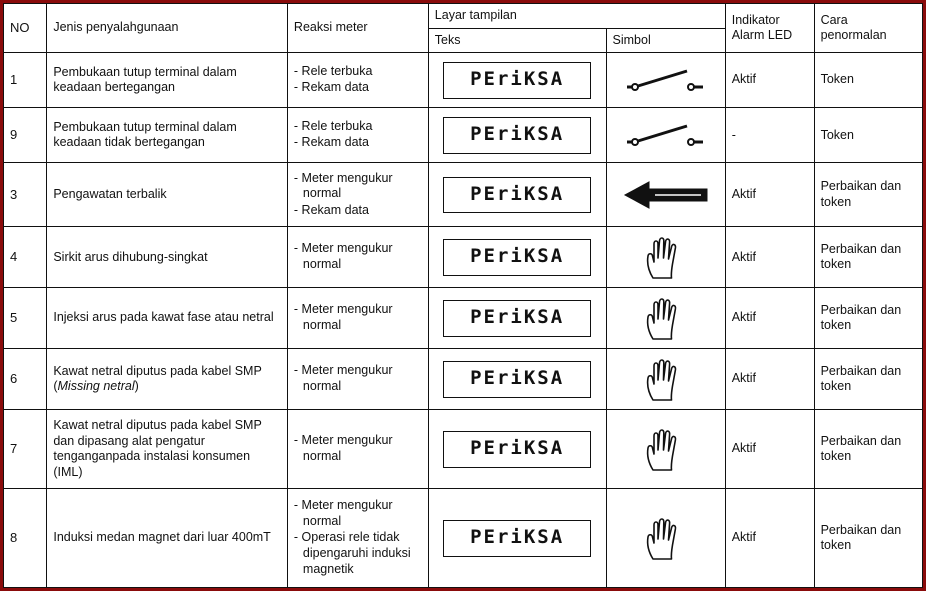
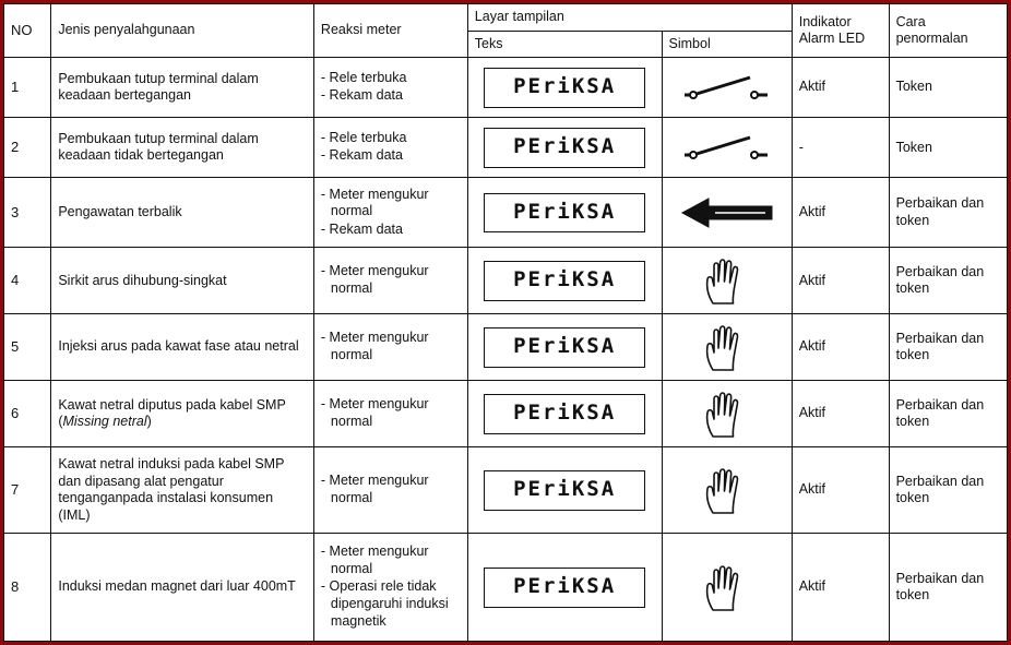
  NO	Jenis penyalahgunaan	Reaksi meter	Layar tampilan	Indikator Alarm LED	Cara penormalan
  Teks	Simbol
  1	Pembukaan tutup terminal dalam keadaan bertegangan	- Rele terbuka - Rekam data	PEriKSA		Aktif	Token
- 9	Pembukaan tutup terminal dalam keadaan tidak bertegangan	- Rele terbuka - Rekam data	PEriKSA		-	Token
+ 2	Pembukaan tutup terminal dalam keadaan tidak bertegangan	- Rele terbuka - Rekam data	PEriKSA		-	Token
  3	Pengawatan terbalik	- Meter mengukur normal - Rekam data	PEriKSA		Aktif	Perbaikan dan token
  4	Sirkit arus dihubung-singkat	- Meter mengukur normal	PEriKSA		Aktif	Perbaikan dan token
  5	Injeksi arus pada kawat fase atau netral	- Meter mengukur normal	PEriKSA		Aktif	Perbaikan dan token
  6	Kawat netral diputus pada kabel SMP (Missing netral)	- Meter mengukur normal	PEriKSA		Aktif	Perbaikan dan token
- 7	Kawat netral diputus pada kabel SMP dan dipasang alat pengatur tenganganpada instalasi konsumen (IML)	- Meter mengukur normal	PEriKSA		Aktif	Perbaikan dan token
+ 7	Kawat netral induksi pada kabel SMP dan dipasang alat pengatur tenganganpada instalasi konsumen (IML)	- Meter mengukur normal	PEriKSA		Aktif	Perbaikan dan token
  8	Induksi medan magnet dari luar 400mT	- Meter mengukur normal - Operasi rele tidak dipengaruhi induksi magnetik	PEriKSA		Aktif	Perbaikan dan token
